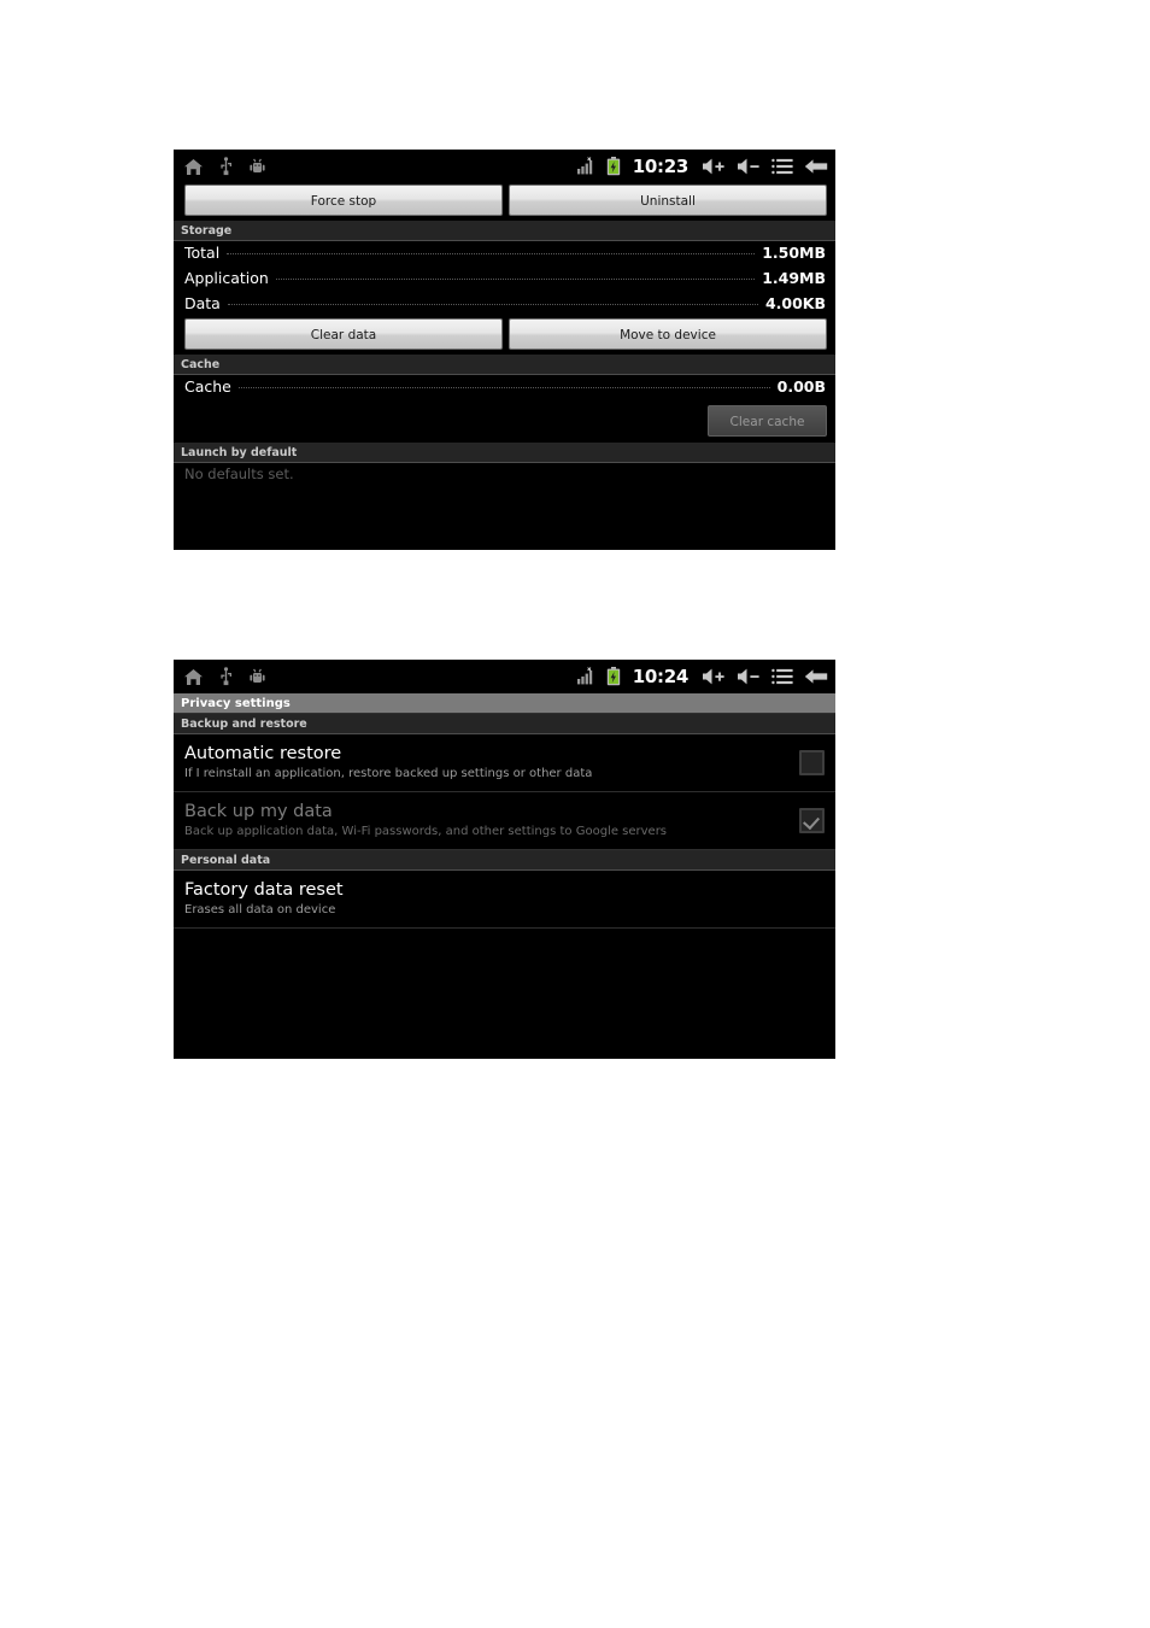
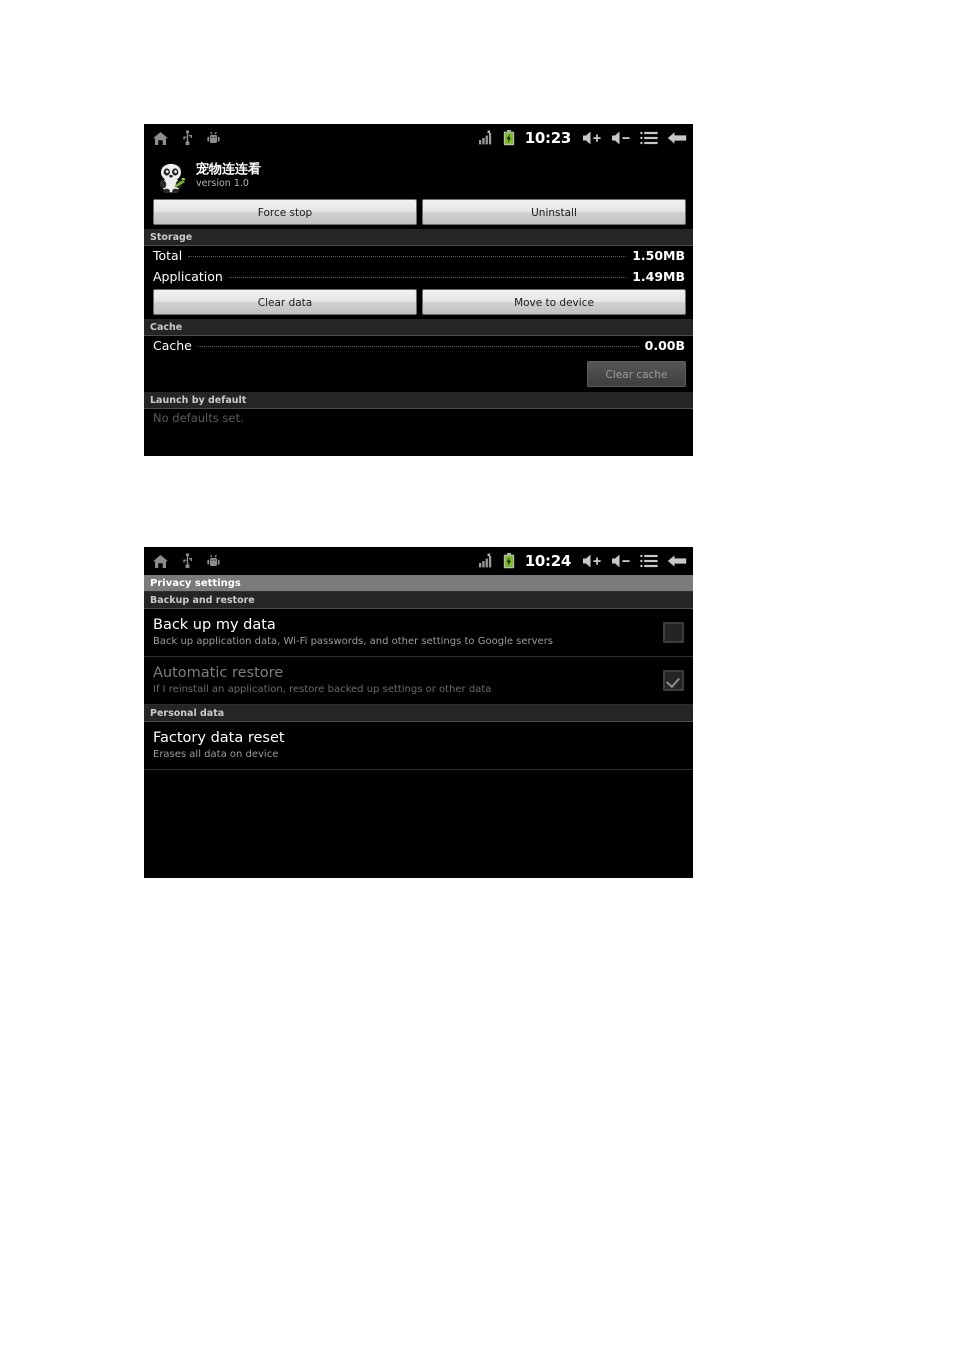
  10:23
+ 宠物连连看
+ version 1.0
  Force stop
  Uninstall
  Storage
  Total
  1.50MB
  Application
  1.49MB
- Data
- 4.00KB
  Clear data
  Move to device
  Cache
  Cache
  0.00B
  Clear cache
  Launch by default
  No defaults set.
  10:24
  Privacy settings
  Backup and restore
- Automatic restore
+ Back up my data
- If I reinstall an application, restore backed up settings or other data
+ Back up application data, Wi-Fi passwords, and other settings to Google servers
- Back up my data
+ Automatic restore
- Back up application data, Wi-Fi passwords, and other settings to Google servers
+ If I reinstall an application, restore backed up settings or other data
  Personal data
  Factory data reset
  Erases all data on device
